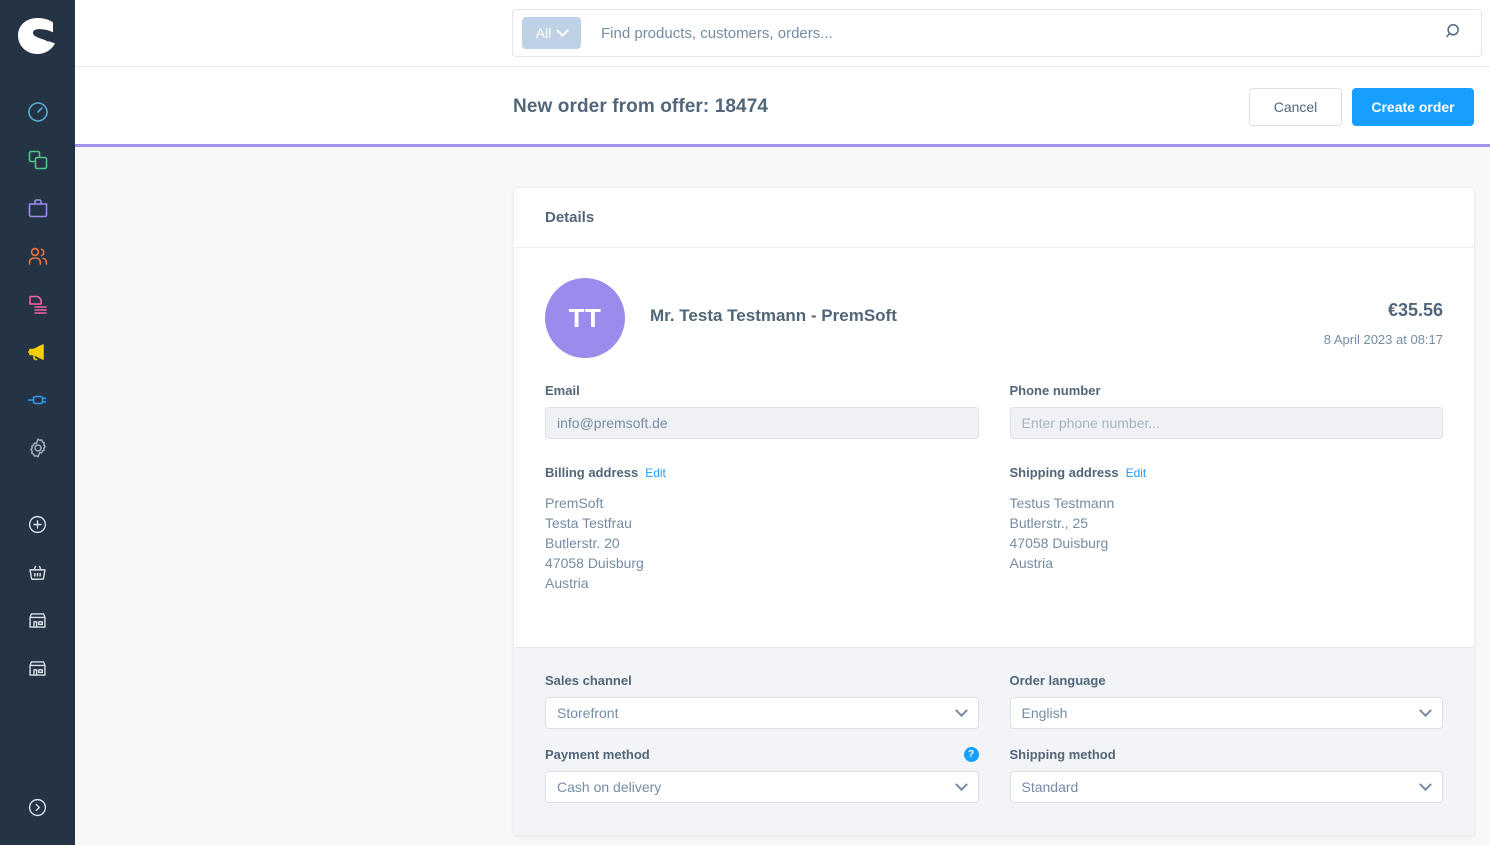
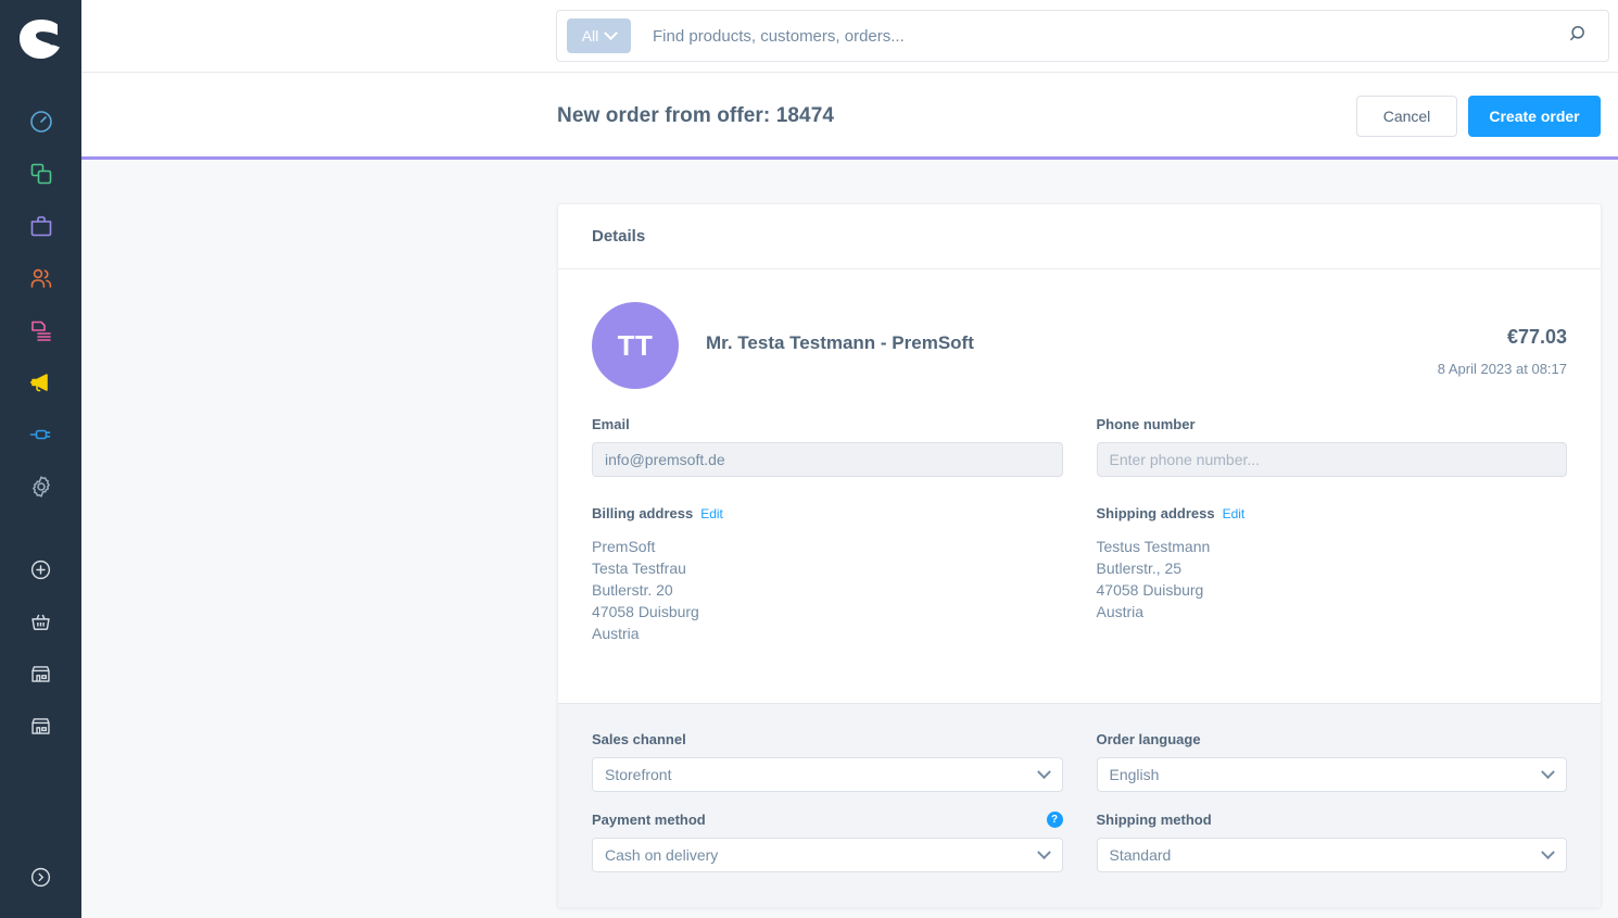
  All
  Find products, customers, orders...
  New order from offer: 18474
  Cancel
  Create order
  Details
  TT
  Mr. Testa Testmann - PremSoft
- €35.56
+ €77.03
  8 April 2023 at 08:17
  Email
  info@premsoft.de
  Phone number
  Enter phone number...
  Billing address
  Edit
  PremSoft
  Testa Testfrau
  Butlerstr. 20
  47058 Duisburg
  Austria
  Shipping address
  Edit
  Testus Testmann
  Butlerstr., 25
  47058 Duisburg
  Austria
  Sales channel
  Storefront
  Payment method
  ?
  Cash on delivery
  Order language
  English
  Shipping method
  Standard
